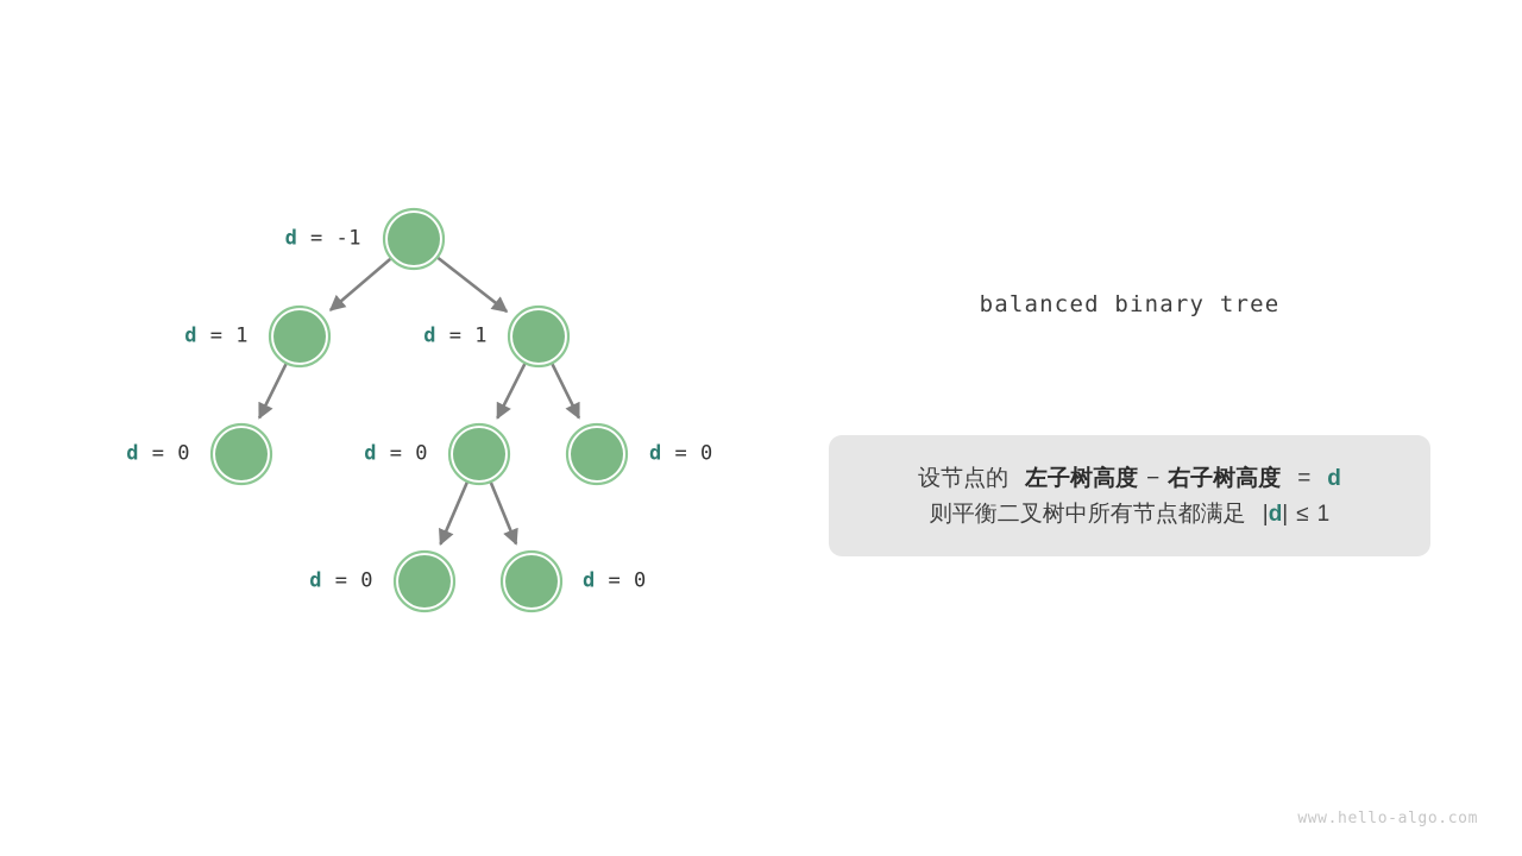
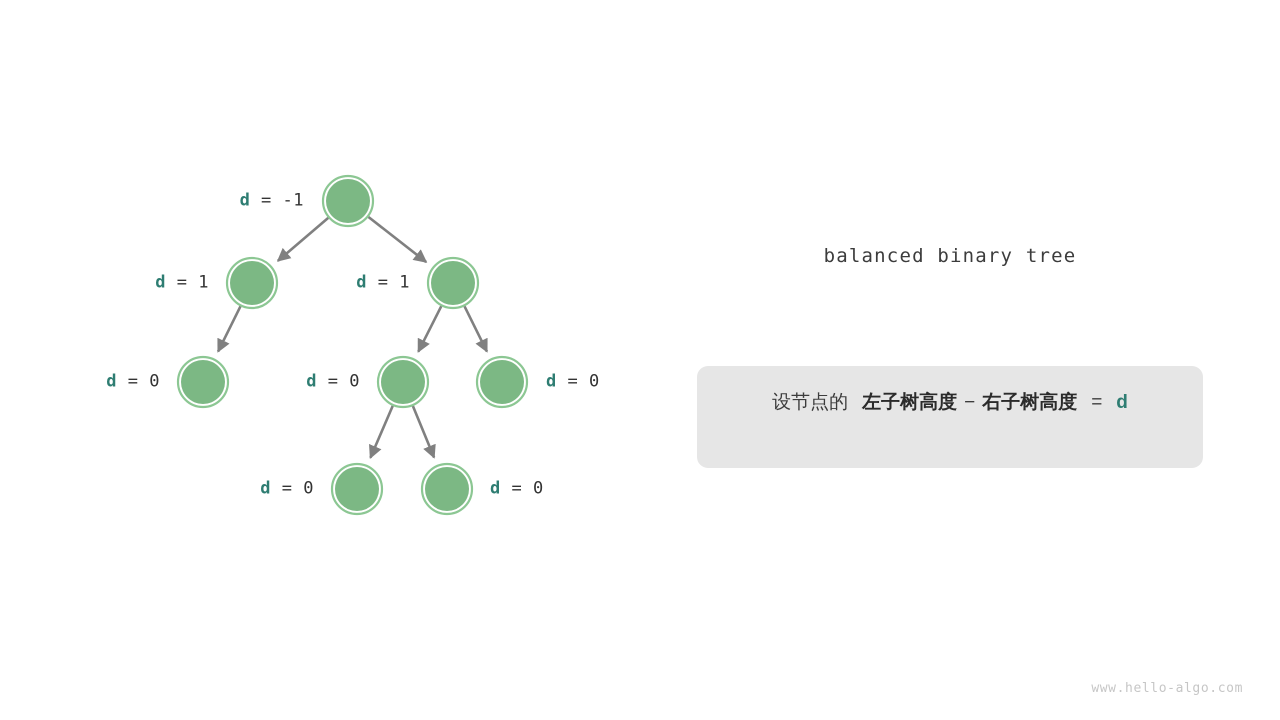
  d = -1
  d = 1
  d = 1
  d = 0
  d = 0
  d = 0
  d = 0
  d = 0
  balanced binary tree
  设节点的 左子树高度 − 右子树高度 = d
- 则平衡二叉树中所有节点都满足 |d| ≤ 1
  www.hello-algo.com
